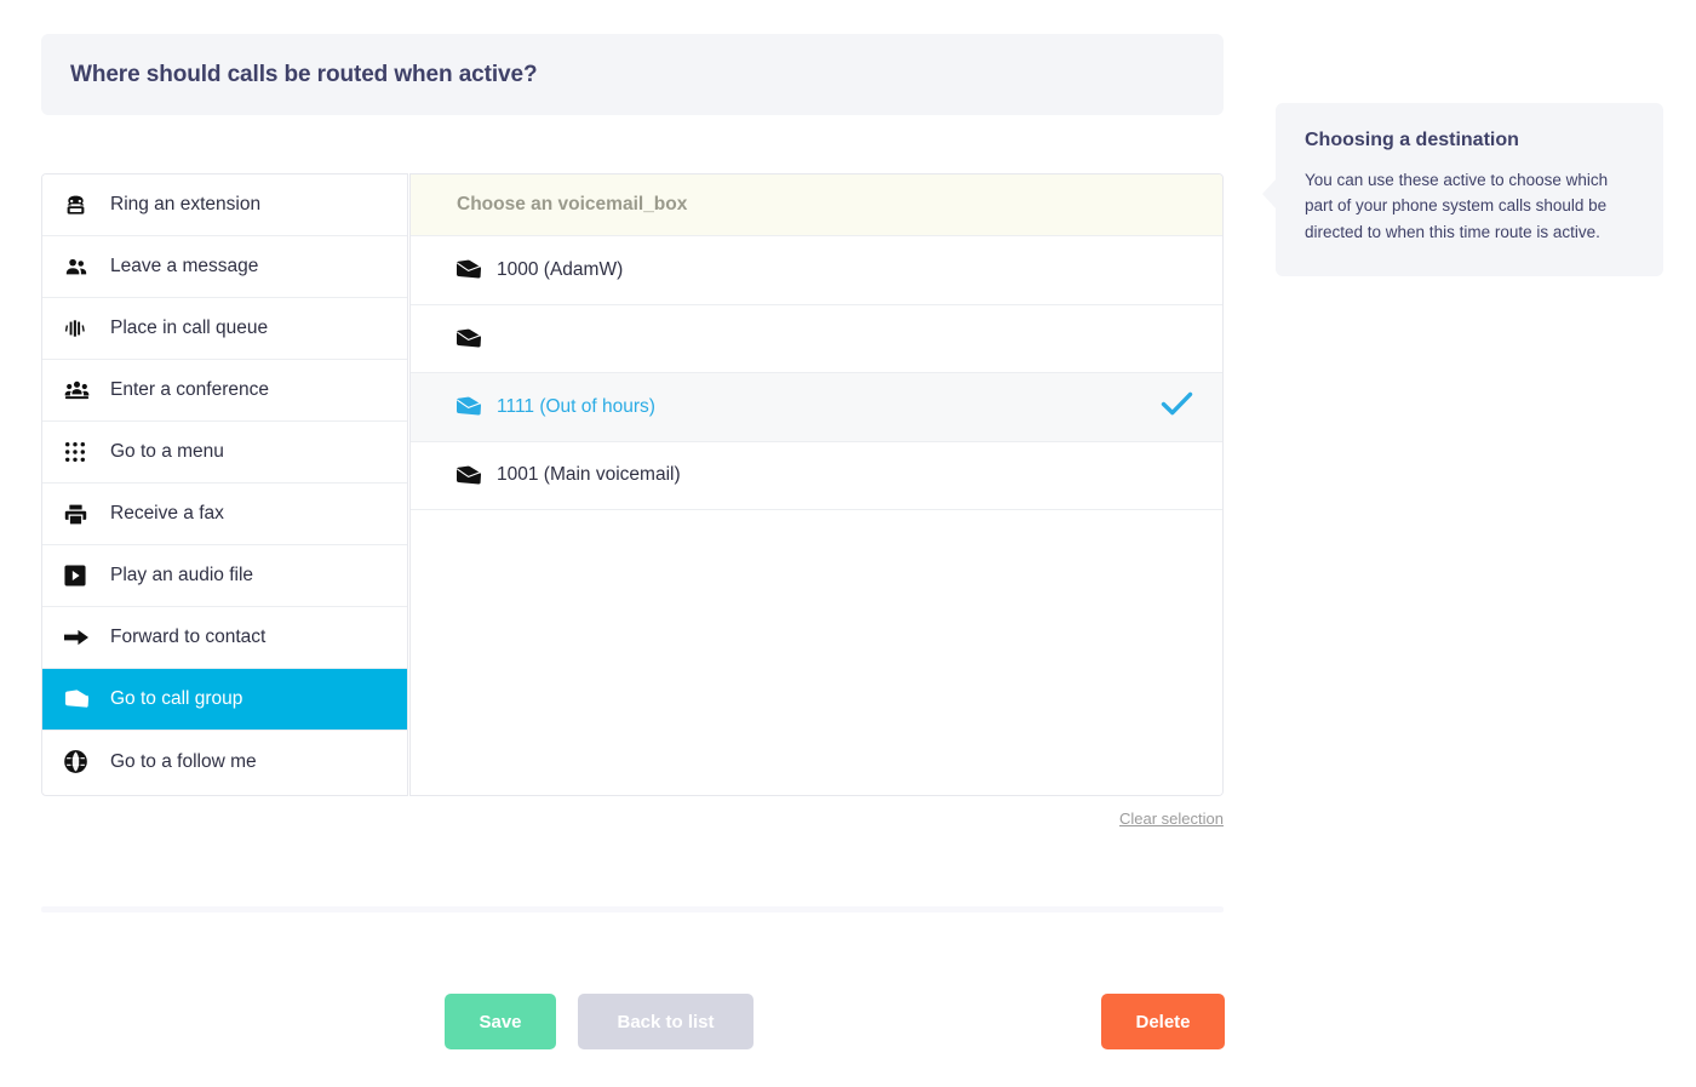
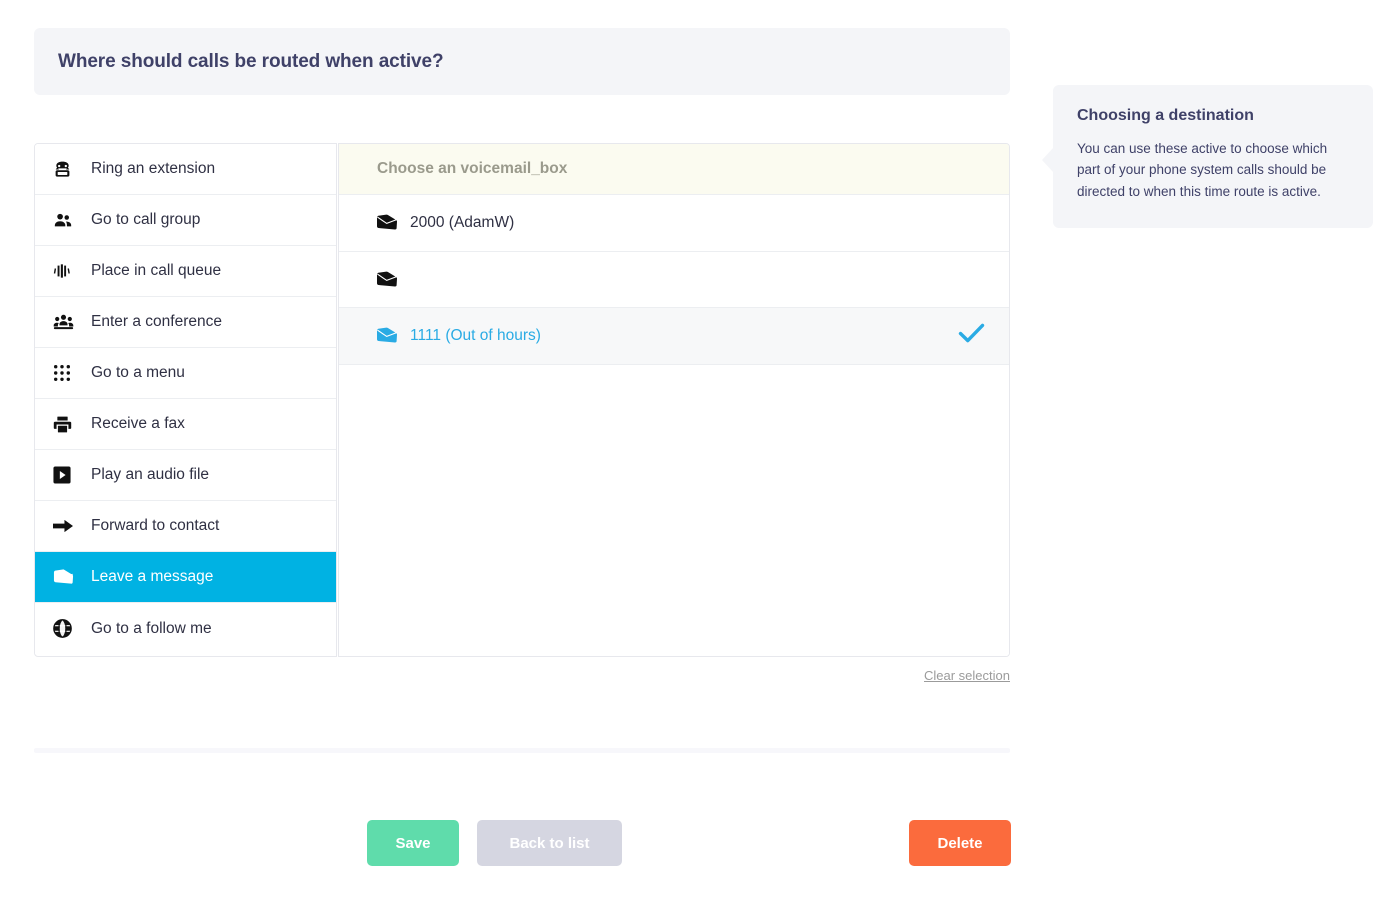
  Where should calls be routed when active?
  Ring an extension
- Leave a message
+ Go to call group
  Place in call queue
  Enter a conference
  Go to a menu
  Receive a fax
  Play an audio file
  Forward to contact
- Go to call group
+ Leave a message
  Go to a follow me
  Choose an voicemail_box
- 1000 (AdamW)
+ 2000 (AdamW)
  1111 (Out of hours)
- 1001 (Main voicemail)
  Clear selection
  Save
  Back to list
  Delete
  Choosing a destination
  You can use these active to choose which part of your phone system calls should be directed to when this time route is active.
